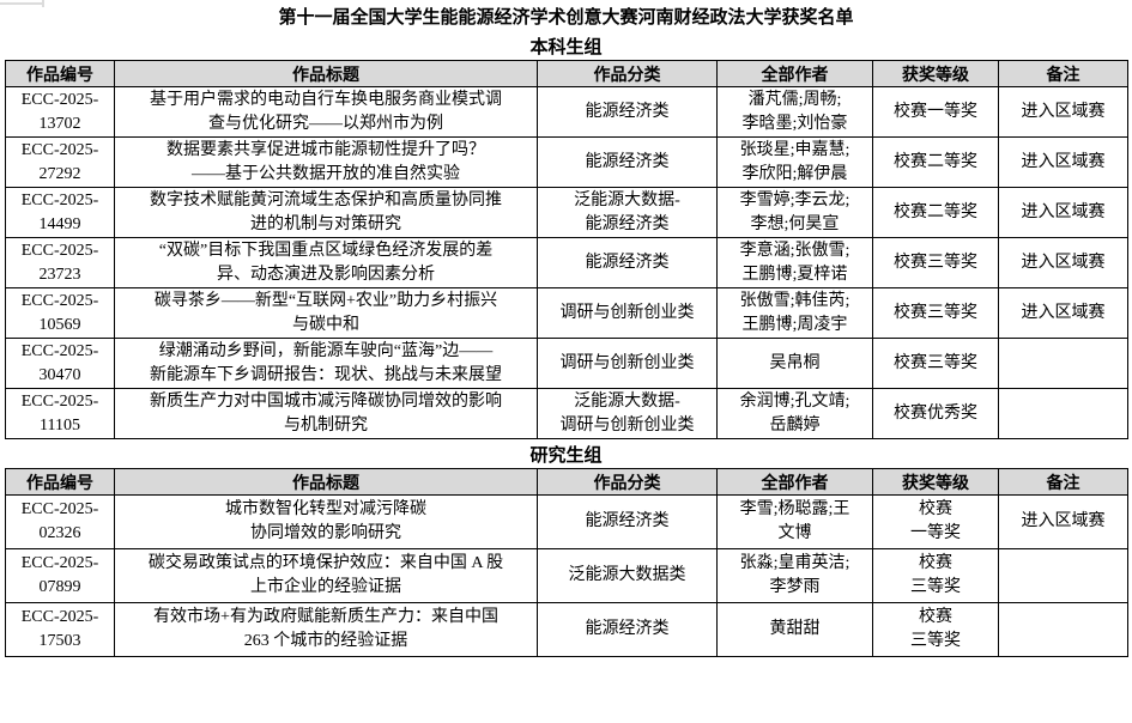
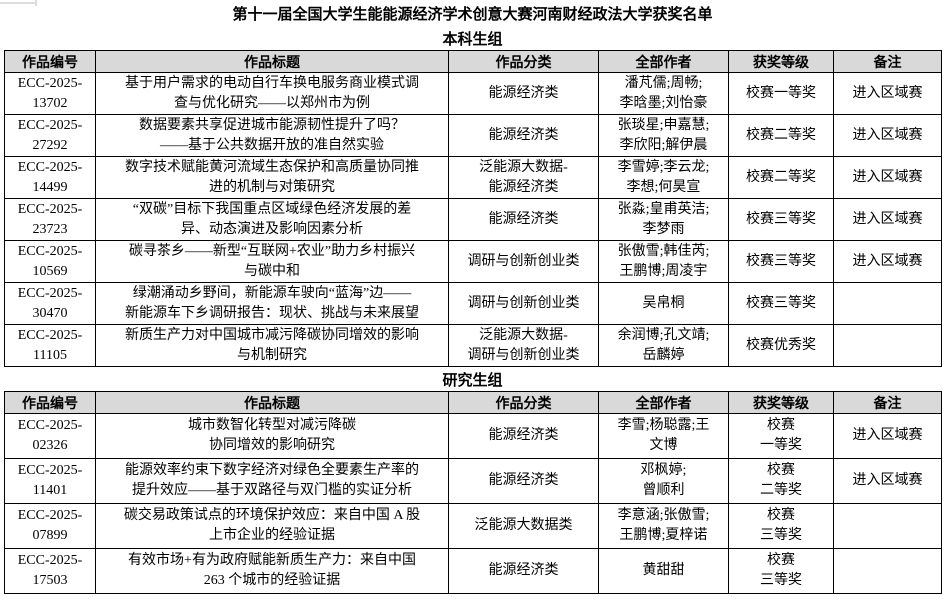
  第十一届全国大学生能能源经济学术创意大赛河南财经政法大学获奖名单
  本科生组
  作品编号	作品标题	作品分类	全部作者	获奖等级	备注
  ECC-2025- 13702	基于用户需求的电动自行车换电服务商业模式调 查与优化研究——以郑州市为例	能源经济类	潘芃儒;周畅; 李晗墨;刘怡豪	校赛一等奖	进入区域赛
  ECC-2025- 27292	数据要素共享促进城市能源韧性提升了吗？ ——基于公共数据开放的准自然实验	能源经济类	张琰星;申嘉慧; 李欣阳;解伊晨	校赛二等奖	进入区域赛
  ECC-2025- 14499	数字技术赋能黄河流域生态保护和高质量协同推 进的机制与对策研究	泛能源大数据- 能源经济类	李雪婷;李云龙; 李想;何昊宣	校赛二等奖	进入区域赛
- ECC-2025- 23723	“双碳”目标下我国重点区域绿色经济发展的差 异、动态演进及影响因素分析	能源经济类	李意涵;张傲雪; 王鹏博;夏梓诺	校赛三等奖	进入区域赛
+ ECC-2025- 23723	“双碳”目标下我国重点区域绿色经济发展的差 异、动态演进及影响因素分析	能源经济类	张淼;皇甫英洁; 李梦雨	校赛三等奖	进入区域赛
  ECC-2025- 10569	碳寻茶乡——新型“互联网+农业”助力乡村振兴 与碳中和	调研与创新创业类	张傲雪;韩佳芮; 王鹏博;周凌宇	校赛三等奖	进入区域赛
  ECC-2025- 30470	绿潮涌动乡野间，新能源车驶向“蓝海”边—— 新能源车下乡调研报告：现状、挑战与未来展望	调研与创新创业类	吴帛桐	校赛三等奖
  ECC-2025- 11105	新质生产力对中国城市减污降碳协同增效的影响 与机制研究	泛能源大数据- 调研与创新创业类	余润博;孔文靖; 岳麟婷	校赛优秀奖
  研究生组
  作品编号	作品标题	作品分类	全部作者	获奖等级	备注
  ECC-2025- 02326	城市数智化转型对减污降碳 协同增效的影响研究	能源经济类	李雪;杨聪露;王 文博	校赛 一等奖	进入区域赛
+ ECC-2025- 11401	能源效率约束下数字经济对绿色全要素生产率的 提升效应——基于双路径与双门槛的实证分析	能源经济类	邓枫婷; 曾顺利	校赛 二等奖	进入区域赛
- ECC-2025- 07899	碳交易政策试点的环境保护效应：来自中国 A 股 上市企业的经验证据	泛能源大数据类	张淼;皇甫英洁; 李梦雨	校赛 三等奖
+ ECC-2025- 07899	碳交易政策试点的环境保护效应：来自中国 A 股 上市企业的经验证据	泛能源大数据类	李意涵;张傲雪; 王鹏博;夏梓诺	校赛 三等奖
  ECC-2025- 17503	有效市场+有为政府赋能新质生产力：来自中国 263 个城市的经验证据	能源经济类	黄甜甜	校赛 三等奖
